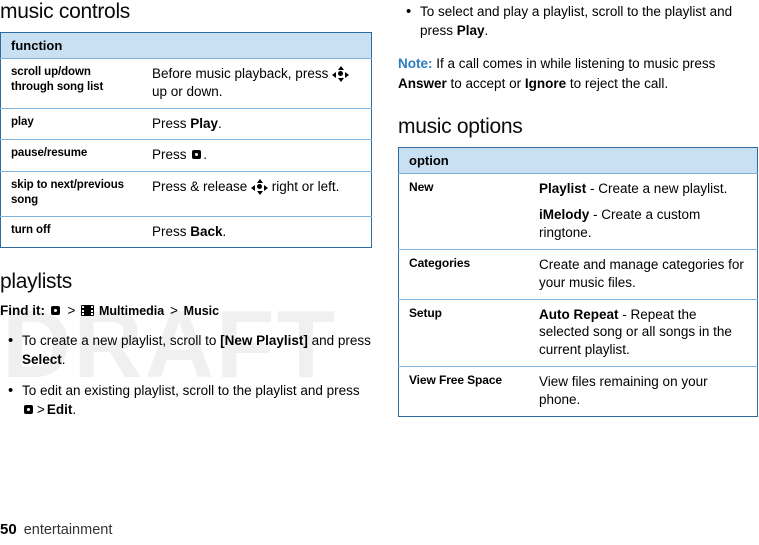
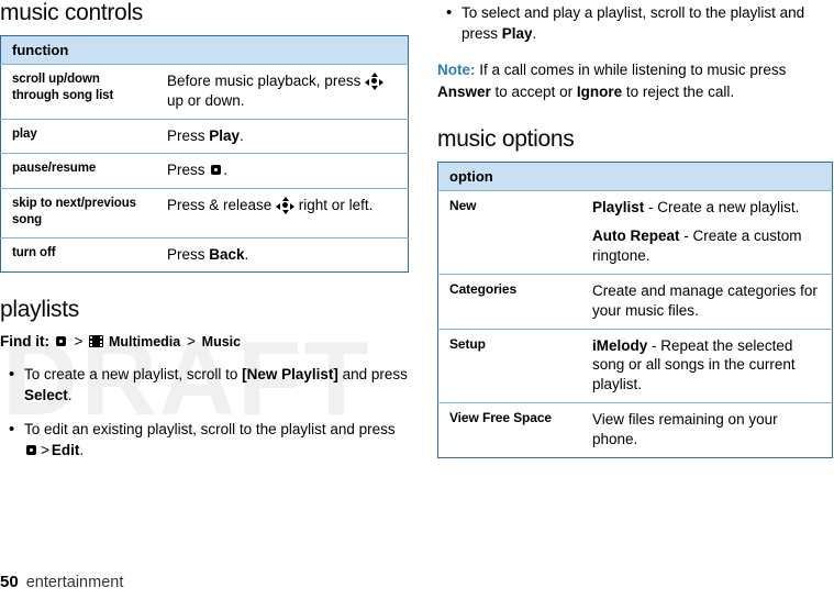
  DRAFT
  music controls
  function
  scroll up/down through song list	Before music playback, press up or down.
  play	Press Play.
  pause/resume	Press .
  skip to next/previous song	Press & release right or left.
  turn off	Press Back.
  playlists
  Find it: > Multimedia > Music
  To create a new playlist, scroll to [New Playlist] and press Select.
  To edit an existing playlist, scroll to the playlist and press > Edit.
  To select and play a playlist, scroll to the playlist and press Play.
  Note: If a call comes in while listening to music press Answer to accept or Ignore to reject the call.
  music options
  option
- New	Playlist - Create a new playlist. iMelody - Create a custom ringtone.
+ New	Playlist - Create a new playlist. Auto Repeat - Create a custom ringtone.
  Categories	Create and manage categories for your music files.
- Setup	Auto Repeat - Repeat the selected song or all songs in the current playlist.
+ Setup	iMelody - Repeat the selected song or all songs in the current playlist.
  View Free Space	View files remaining on your phone.
  50 entertainment
